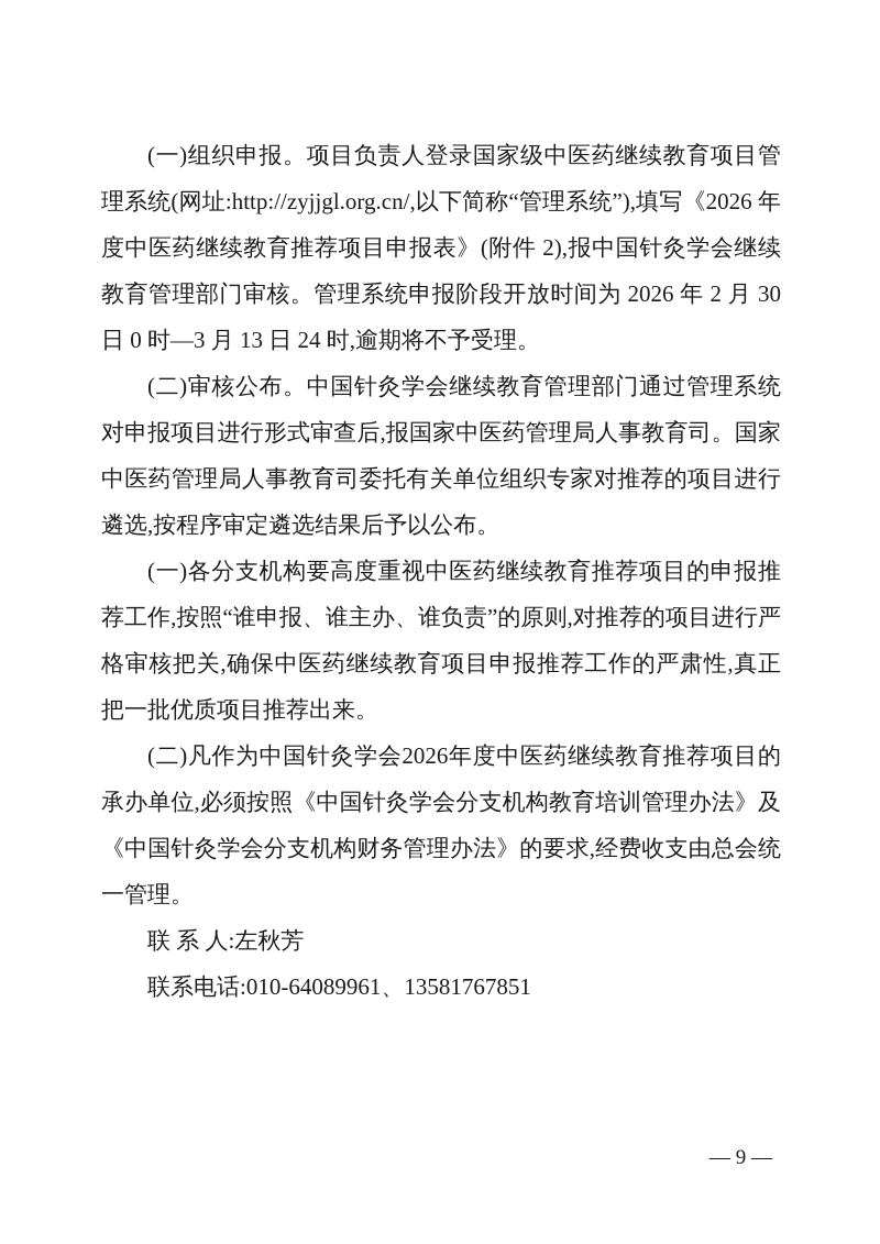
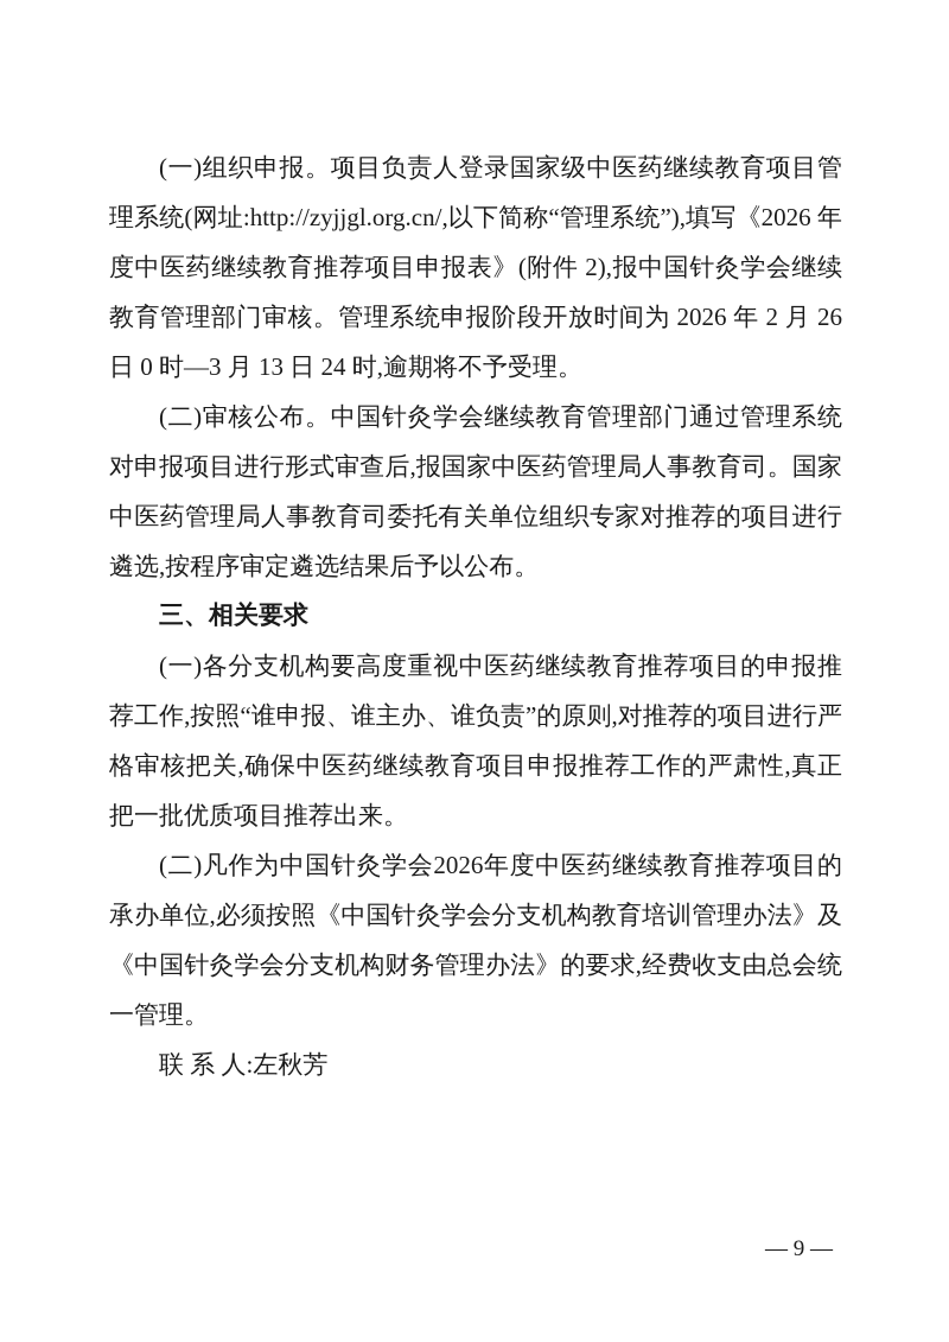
- (一)组织申报。项目负责人登录国家级中医药继续教育项目管理系统(网址:http://zyjjgl.org.cn/,以下简称“管理系统”),填写《2026 年度中医药继续教育推荐项目申报表》(附件 2),报中国针灸学会继续教育管理部门审核。管理系统申报阶段开放时间为 2026 年 2 月 30 日 0 时—3 月 13 日 24 时,逾期将不予受理。
+ (一)组织申报。项目负责人登录国家级中医药继续教育项目管理系统(网址:http://zyjjgl.org.cn/,以下简称“管理系统”),填写《2026 年度中医药继续教育推荐项目申报表》(附件 2),报中国针灸学会继续教育管理部门审核。管理系统申报阶段开放时间为 2026 年 2 月 26 日 0 时—3 月 13 日 24 时,逾期将不予受理。
  (二)审核公布。中国针灸学会继续教育管理部门通过管理系统对申报项目进行形式审查后,报国家中医药管理局人事教育司。国家中医药管理局人事教育司委托有关单位组织专家对推荐的项目进行遴选,按程序审定遴选结果后予以公布。
+ 三、相关要求
  (一)各分支机构要高度重视中医药继续教育推荐项目的申报推荐工作,按照“谁申报、谁主办、谁负责”的原则,对推荐的项目进行严格审核把关,确保中医药继续教育项目申报推荐工作的严肃性,真正把一批优质项目推荐出来。
  (二)凡作为中国针灸学会2026年度中医药继续教育推荐项目的承办单位,必须按照《中国针灸学会分支机构教育培训管理办法》及《中国针灸学会分支机构财务管理办法》的要求,经费收支由总会统一管理。
  联 系 人:左秋芳
- 联系电话:010-64089961、13581767851
  — 9 —
